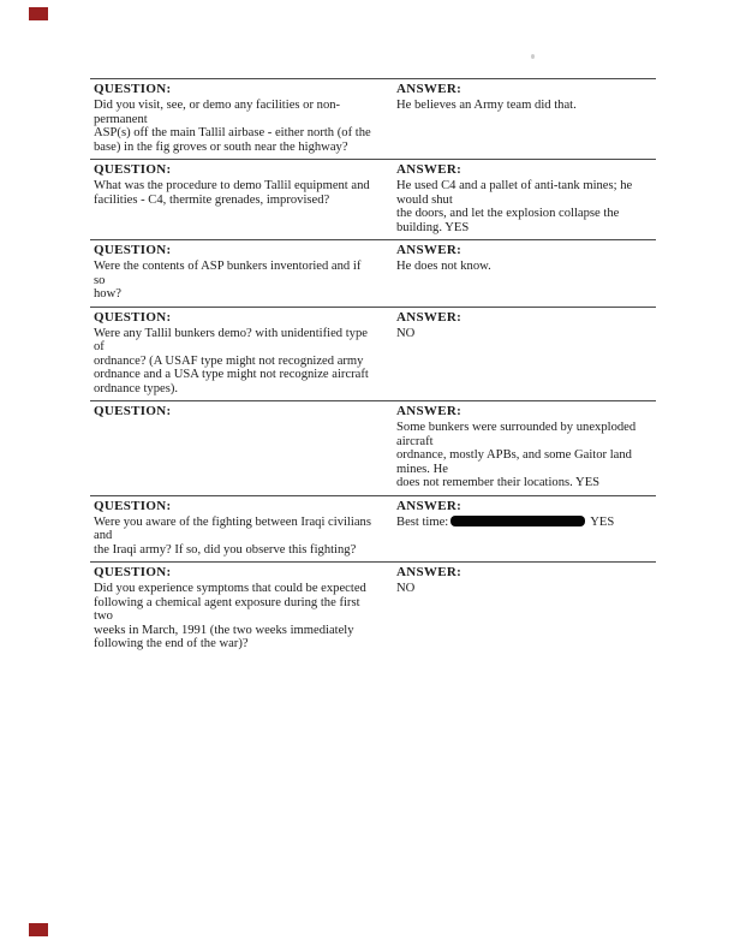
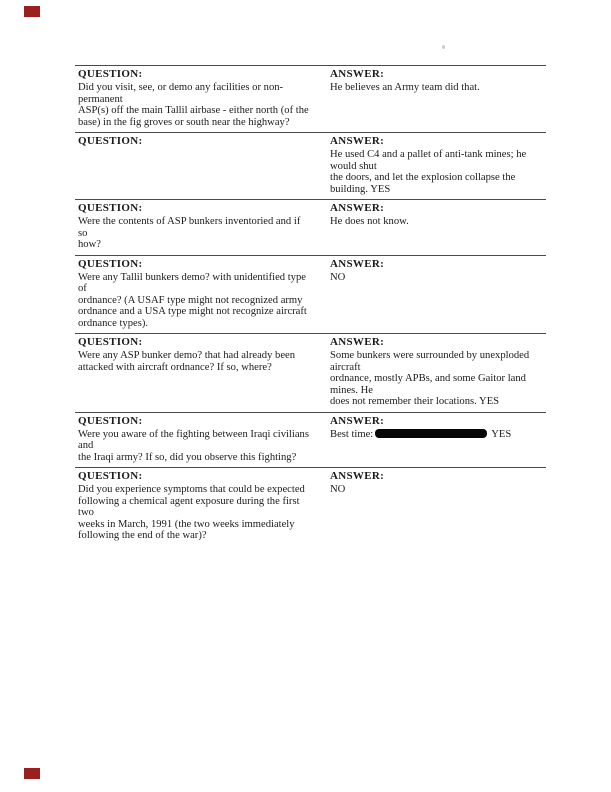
  QUESTION:
  Did you visit, see, or demo any facilities or non-permanent
  ASP(s) off the main Tallil airbase - either north (of the
  base) in the fig groves or south near the highway?
  ANSWER:
  He believes an Army team did that.
  QUESTION:
- What was the procedure to demo Tallil equipment and
- facilities - C4, thermite grenades, improvised?
  ANSWER:
  He used C4 and a pallet of anti-tank mines; he would shut
  the doors, and let the explosion collapse the building. YES
  QUESTION:
  Were the contents of ASP bunkers inventoried and if so
  how?
  ANSWER:
  He does not know.
  QUESTION:
  Were any Tallil bunkers demo? with unidentified type of
  ordnance? (A USAF type might not recognized army
  ordnance and a USA type might not recognize aircraft
  ordnance types).
  ANSWER:
  NO
  QUESTION:
+ Were any ASP bunker demo? that had already been
+ attacked with aircraft ordnance? If so, where?
  ANSWER:
  Some bunkers were surrounded by unexploded aircraft
  ordnance, mostly APBs, and some Gaitor land mines. He
  does not remember their locations. YES
  QUESTION:
  Were you aware of the fighting between Iraqi civilians and
  the Iraqi army? If so, did you observe this fighting?
  ANSWER:
  Best time: YES
  QUESTION:
  Did you experience symptoms that could be expected
  following a chemical agent exposure during the first two
  weeks in March, 1991 (the two weeks immediately
  following the end of the war)?
  ANSWER:
  NO
